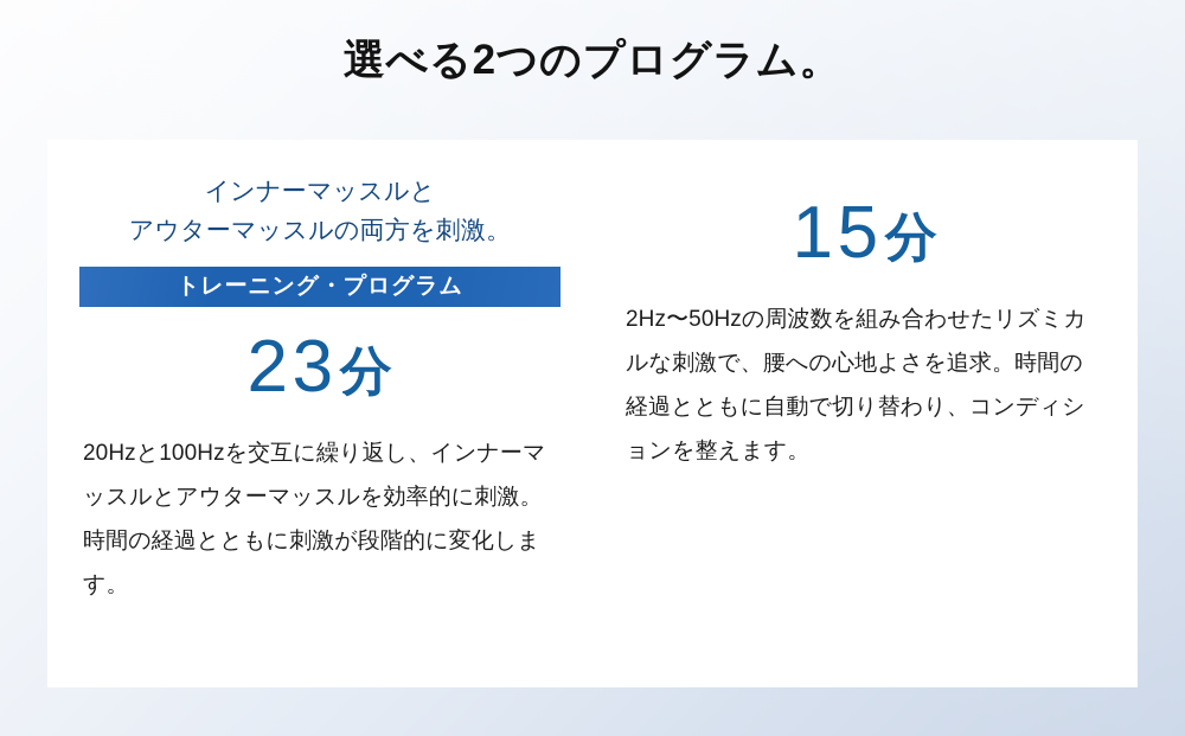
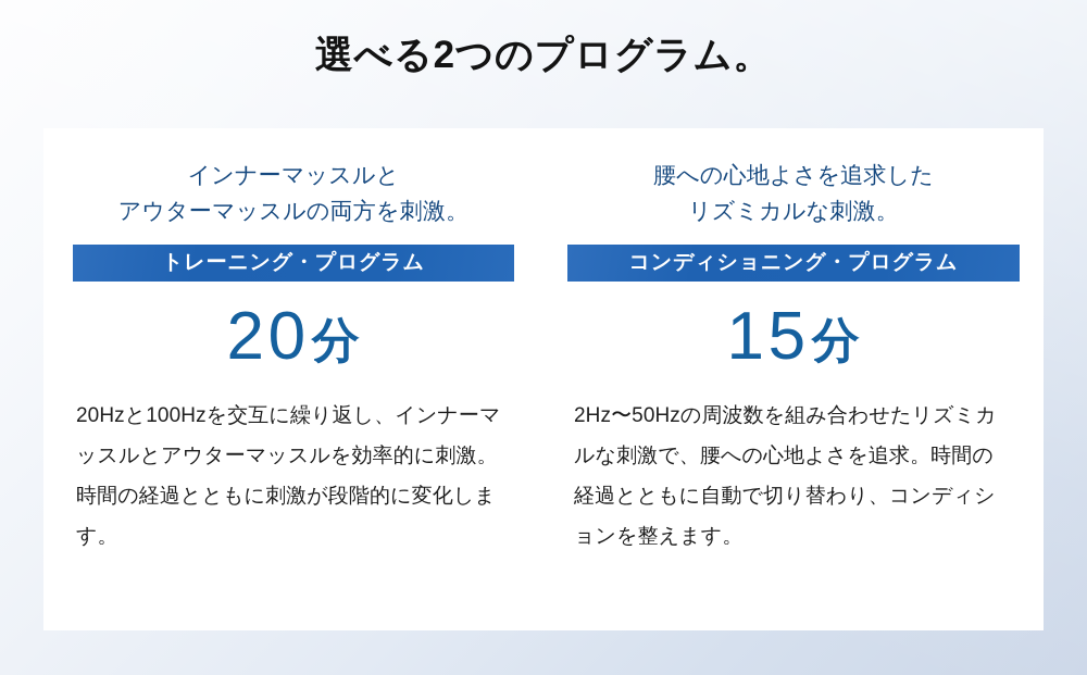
  選べる2つのプログラム。
  インナーマッスルと
  アウターマッスルの両方を刺激。
  トレーニング・プログラム
- 23
+ 20
  分
  20Hzと100Hzを交互に繰り返し、インナーマッスルとアウターマッスルを効率的に刺激。時間の経過とともに刺激が段階的に変化します。
+ 腰への心地よさを追求した
+ リズミカルな刺激。
+ コンディショニング・プログラム
  15
  分
  2Hz〜50Hzの周波数を組み合わせたリズミカルな刺激で、腰への心地よさを追求。時間の経過とともに自動で切り替わり、コンディションを整えます。
